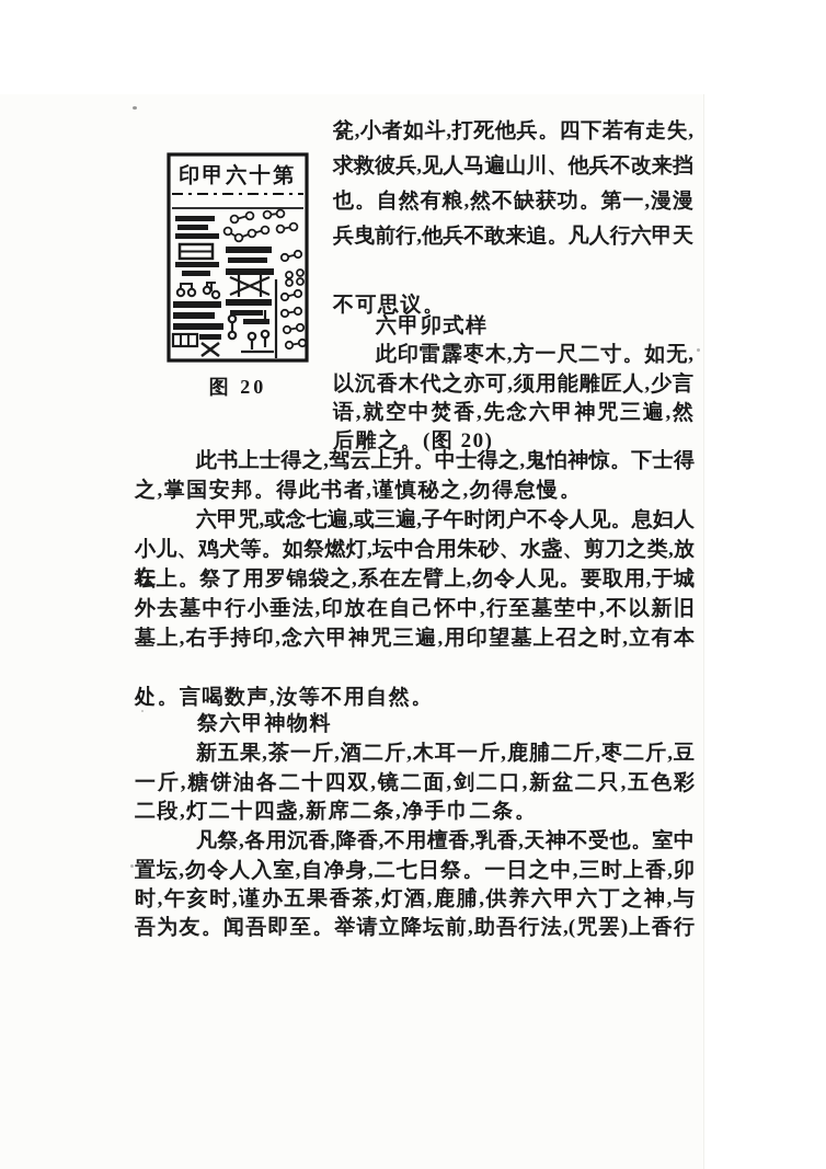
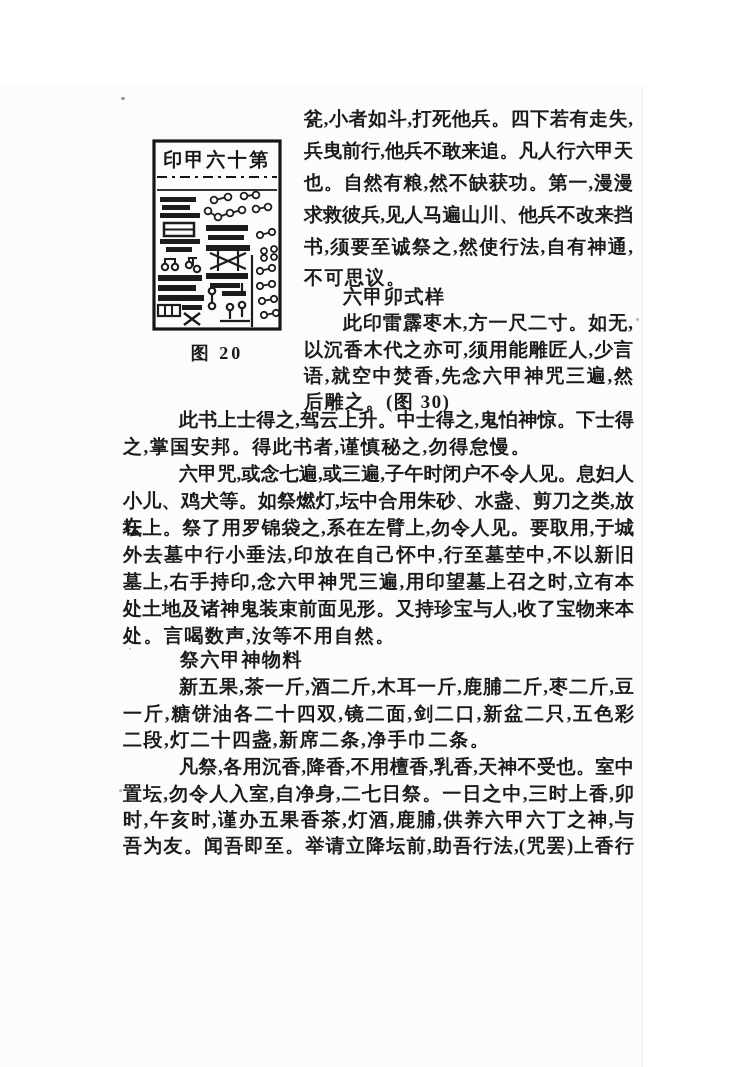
  印甲六十第
  图 20
  瓫,小者如斗,打死他兵。四下若有走失,
- 求救彼兵,见人马遍山川、他兵不改来挡
+ 兵曳前行,他兵不敢来追。凡人行六甲天
  也。自然有粮,然不缺获功。第一,漫漫
- 兵曳前行,他兵不敢来追。凡人行六甲天
+ 求救彼兵,见人马遍山川、他兵不改来挡
+ 书,须要至诚祭之,然使行法,自有神通,
  不可思议。
  六甲卯式样
  此印雷霹枣木,方一尺二寸。如无,
  以沉香木代之亦可,须用能雕匠人,少言
  语,就空中焚香,先念六甲神咒三遍,然
- 后雕之。(图 20)
+ 后雕之。(图 30)
  此书上士得之,驾云上升。中士得之,鬼怕神惊。下士得
  之,掌国安邦。得此书者,谨慎秘之,勿得怠慢。
  六甲咒,或念七遍,或三遍,子午时闭户不令人见。息妇人
  小儿、鸡犬等。如祭燃灯,坛中合用朱砂、水盏、剪刀之类,放在
  坛上。祭了用罗锦袋之,系在左臂上,勿令人见。要取用,于城
  外去墓中行小垂法,印放在自己怀中,行至墓茔中,不以新旧
  墓上,右手持印,念六甲神咒三遍,用印望墓上召之时,立有本
+ 处土地及诸神鬼装束前面见形。又持珍宝与人,收了宝物来本
  处。言喝数声,汝等不用自然。
  祭六甲神物料
  新五果,茶一斤,酒二斤,木耳一斤,鹿脯二斤,枣二斤,豆
  一斤,糖饼油各二十四双,镜二面,剑二口,新盆二只,五色彩
  二段,灯二十四盏,新席二条,净手巾二条。
  凡祭,各用沉香,降香,不用檀香,乳香,天神不受也。室中
  置坛,勿令人入室,自净身,二七日祭。一日之中,三时上香,卯
  时,午亥时,谨办五果香茶,灯酒,鹿脯,供养六甲六丁之神,与
  吾为友。闻吾即至。举请立降坛前,助吾行法,(咒罢)上香行
